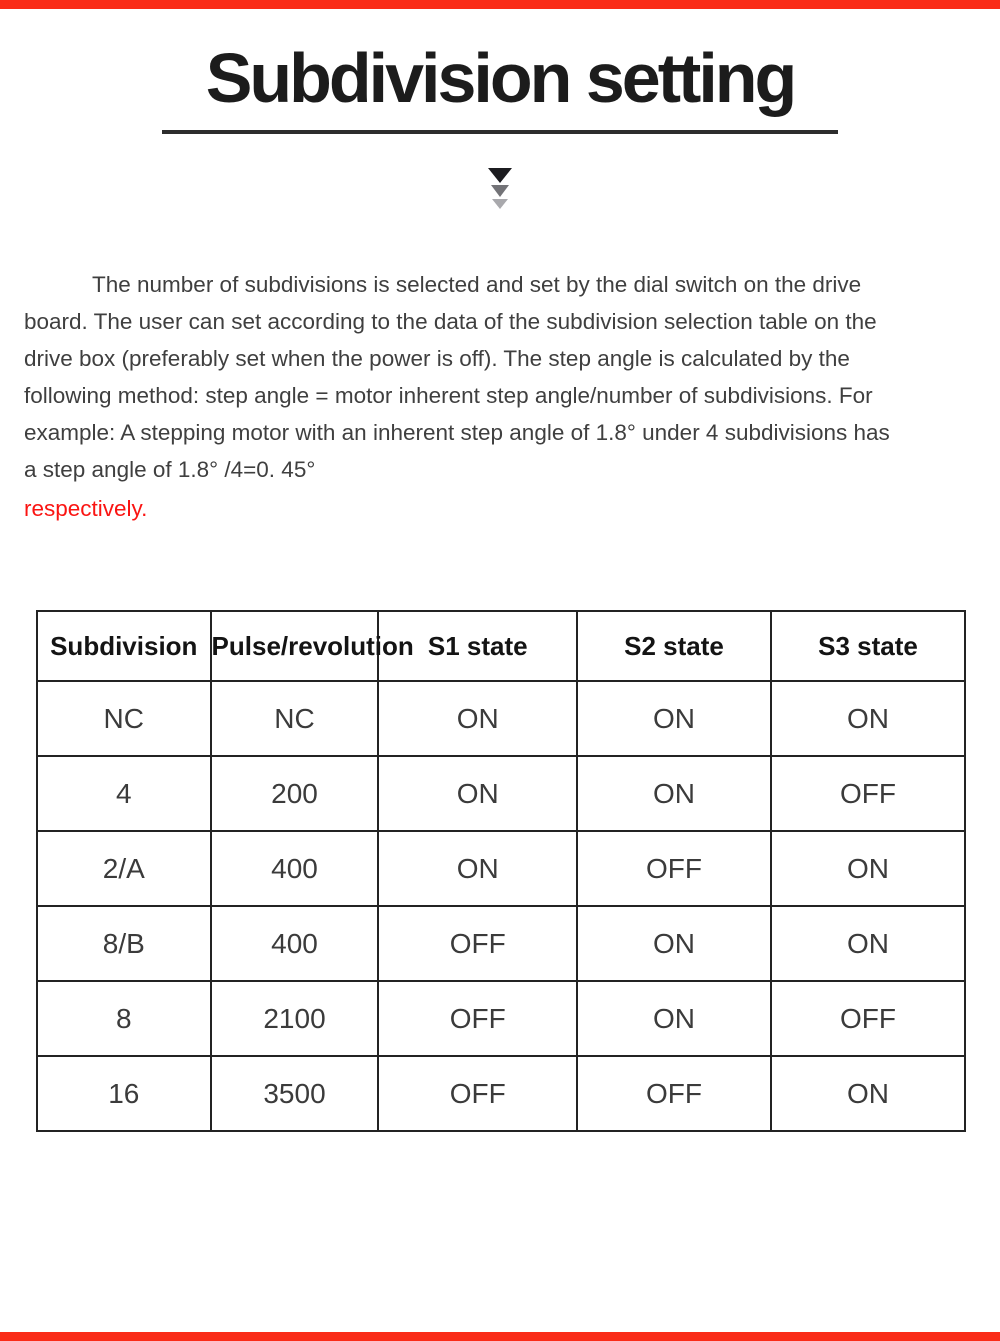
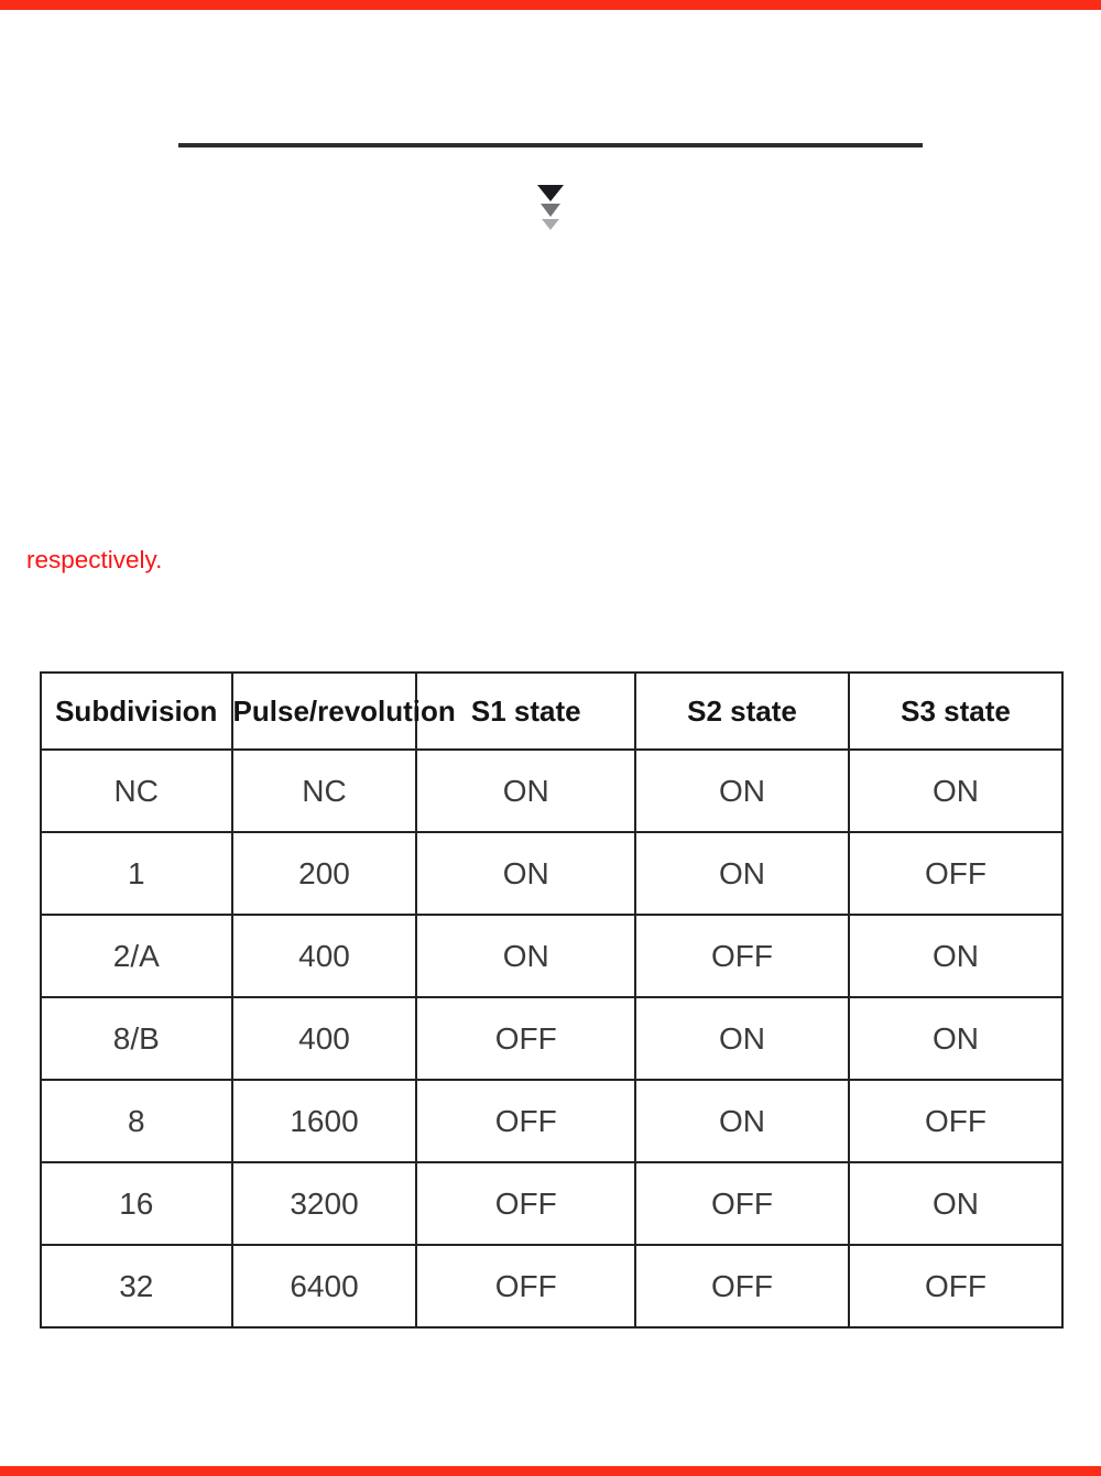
- Subdivision setting
- The number of subdivisions is selected and set by the dial switch on the drive
- board. The user can set according to the data of the subdivision selection table on the
- drive box (preferably set when the power is off). The step angle is calculated by the
- following method: step angle = motor inherent step angle/number of subdivisions. For
- example: A stepping motor with an inherent step angle of 1.8° under 4 subdivisions has
- a step angle of 1.8° /4=0. 45°
  respectively.
  Subdivision	Pulse/revolution	S1 state	S2 state	S3 state
  NC	NC	ON	ON	ON
- 4	200	ON	ON	OFF
+ 1	200	ON	ON	OFF
  2/A	400	ON	OFF	ON
  8/B	400	OFF	ON	ON
- 8	2100	OFF	ON	OFF
+ 8	1600	OFF	ON	OFF
- 16	3500	OFF	OFF	ON
+ 16	3200	OFF	OFF	ON
+ 32	6400	OFF	OFF	OFF
